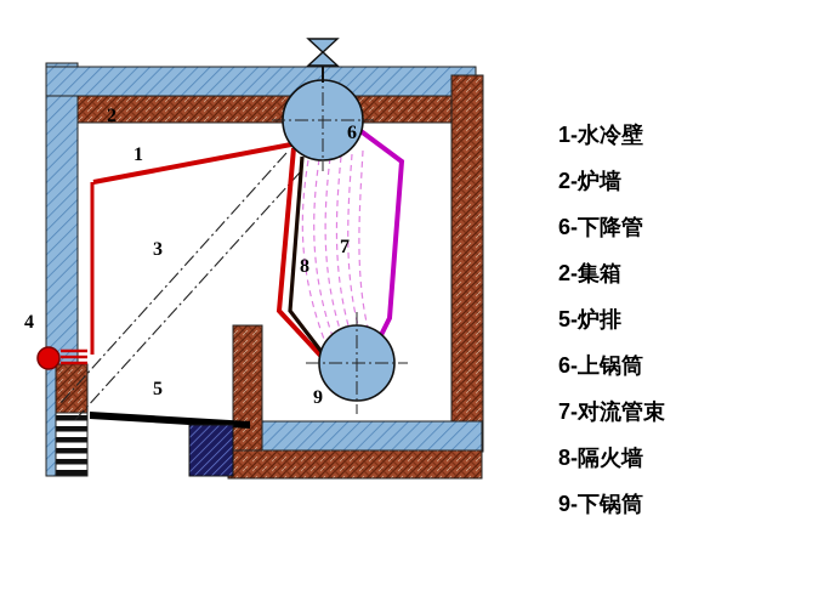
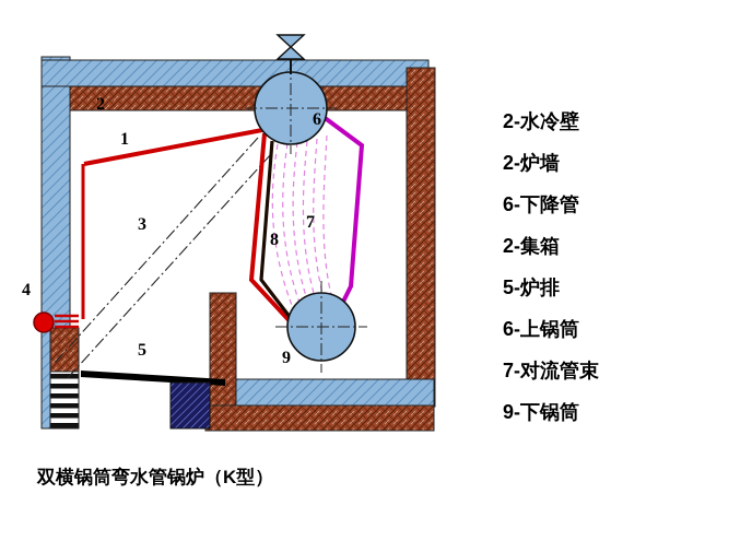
  2
  1
  3
  4
  5
  6
  7
  8
  9
- 1-水冷壁
+ 2-水冷壁
  2-炉墙
  6-下降管
  2-集箱
  5-炉排
  6-上锅筒
  7-对流管束
- 8-隔火墙
  9-下锅筒
+ 双横锅筒弯水管锅炉（K型）
